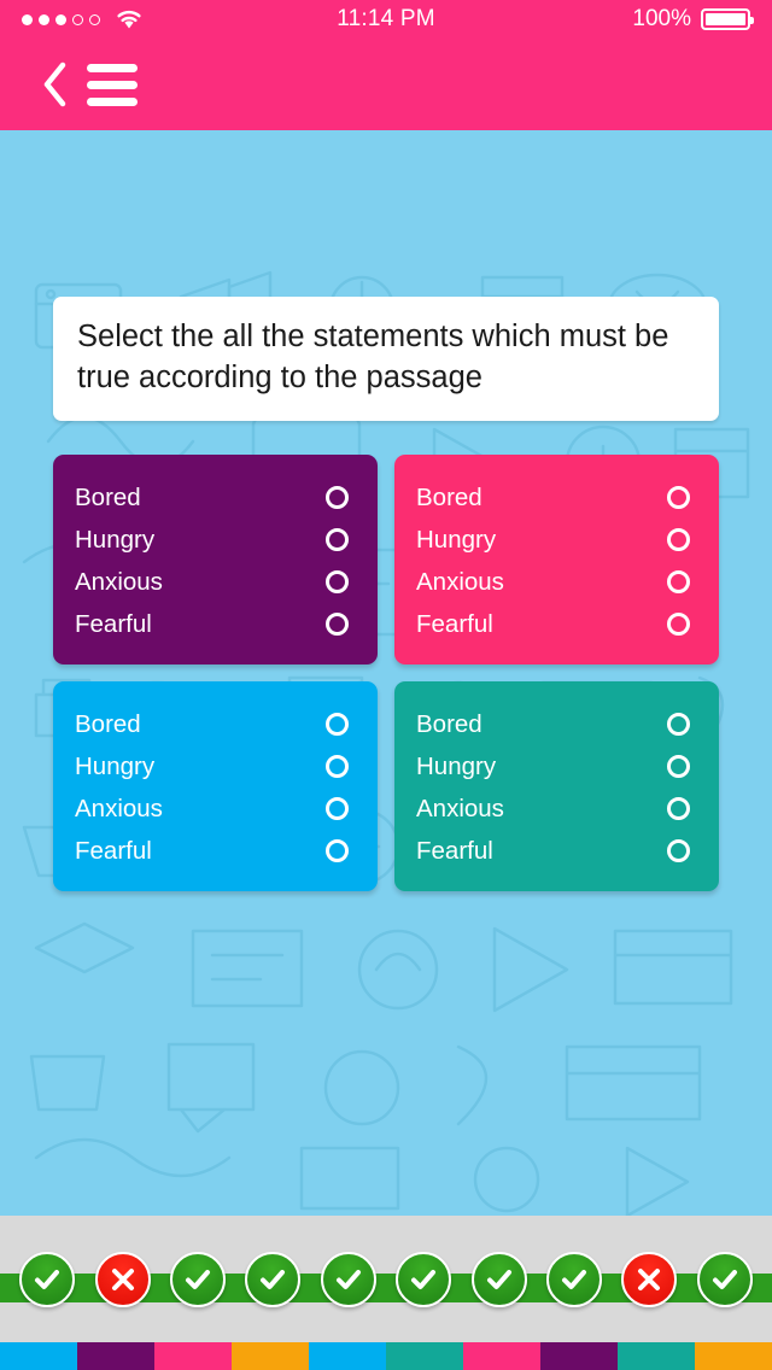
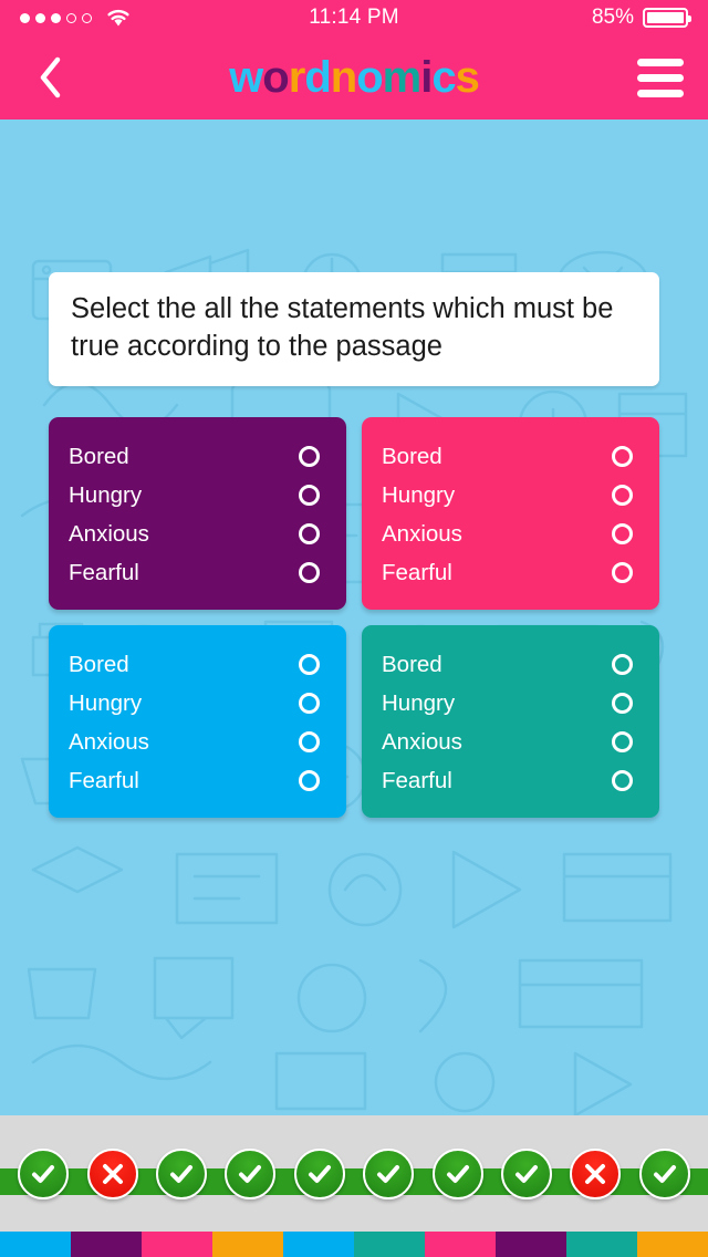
  11:14 PM
- 100%
+ 85%
+ wordnomics
  Select the all the statements which must be true according to the passage
  Bored
  Hungry
  Anxious
  Fearful
  Bored
  Hungry
  Anxious
  Fearful
  Bored
  Hungry
  Anxious
  Fearful
  Bored
  Hungry
  Anxious
  Fearful
